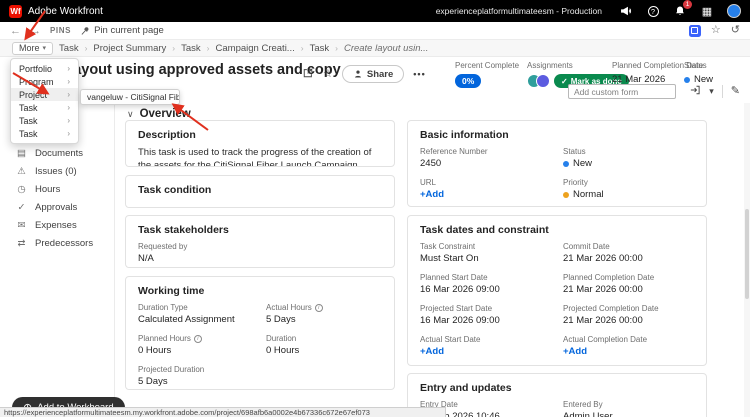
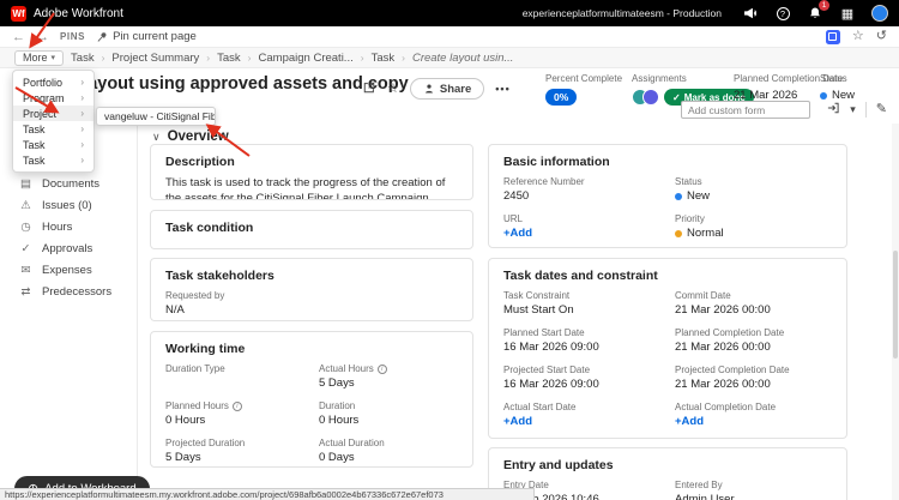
  Wf
  Adobe Workfront
  experienceplatformultimateesm - Production
  ?
  ▦
  ←
  →
  PINS
  Pin current page
  ☆
  ↺
  More
  Task
  ›
  Project Summary
  ›
  Task
  ›
  Campaign Creati...
  ›
  Task
  ›
  Create layout usin...
  yout using approved assets andopy
  ☆
  Share
  •••
  Percent Complete
  0%
  Assignments
  ✓
  Mark as done
  Planned Completion Date
  21 Mar 2026
  Status
  New
  Add custom form
  ▾
  ✎
  ▤
  Documents
  ⚠
  Issues (0)
  ◷
  Hours
  ✓
  Approvals
  ✉
  Expenses
  ⇄
  Predecessors
  ∨
  Overvie
  Description
  This task is used to track the progress of the creation of the assets for the CitiSignal Fiber Launch Campaign.
  Task condition
  Task stakeholders
  Requested by
  N/A
  Working time
  Duration Type
- Calculated Assignment
  Actual Hours
  5 Days
  Planned Hours
  0 Hours
  Duration
  0 Hours
  Projected Duration
  5 Days
+ Actual Duration
+ 0 Days
  Basic information
  Reference Number
  2450
  Status
  New
  URL
  +Add
  Priority
  Normal
  Task dates and constraint
  Task Constraint
  Must Start On
  Commit Date
  21 Mar 2026 00:00
  Planned Start Date
  16 Mar 2026 09:00
  Planned Completion Date
  21 Mar 2026 00:00
  Projected Start Date
  16 Mar 2026 09:00
  Projected Completion Date
  21 Mar 2026 00:00
  Actual Start Date
  +Add
  Actual Completion Date
  +Add
  Entry and updates
  Entry Date
  Entered By
  Portfolio
  ›
  Pogram
  ›
  Project
  ›
  Task
  ›
  Task
  ›
  Task
  ›
  vangeluw - CitiSignal Fib
  https://experienceplatformultimateesm.my.workfront.adobe.com/project/698afb6a0002e4b67336c672e67ef073
